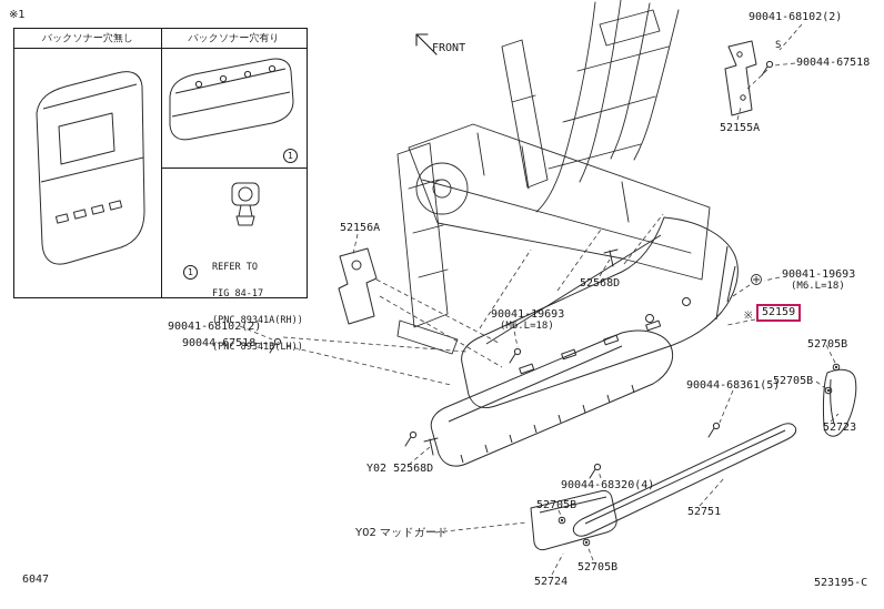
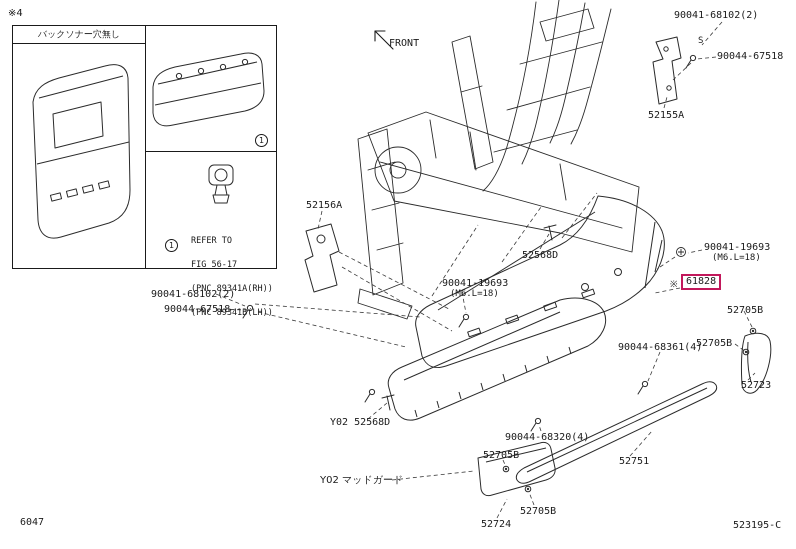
- ※1
+ ※4
  バックソナー穴無し
- バックソナー穴有り
  1
  1
  REFER TO
- FIG 84-17
+ FIG 56-17
  (PNC 89341A(RH))
  (PNC 89341B(LH))
  FRONT
  90041-68102(2)
  S
  90044-67518
  52155A
  52156A
  52568D
  90041-19693
  (M6.L=18)
  ※
- 52159
+ 61828
  52705B
- 90044-68361(5)
+ 90044-68361(4)
  52705B
  52723
  90041-68102(2)
  90044-67518
  90041-19693
  (M6.L=18)
  Y02 52568D
  90044-68320(4)
  52751
  52705B
  Y02 マッドガード
  52705B
  52724
  6047
  523195-C
